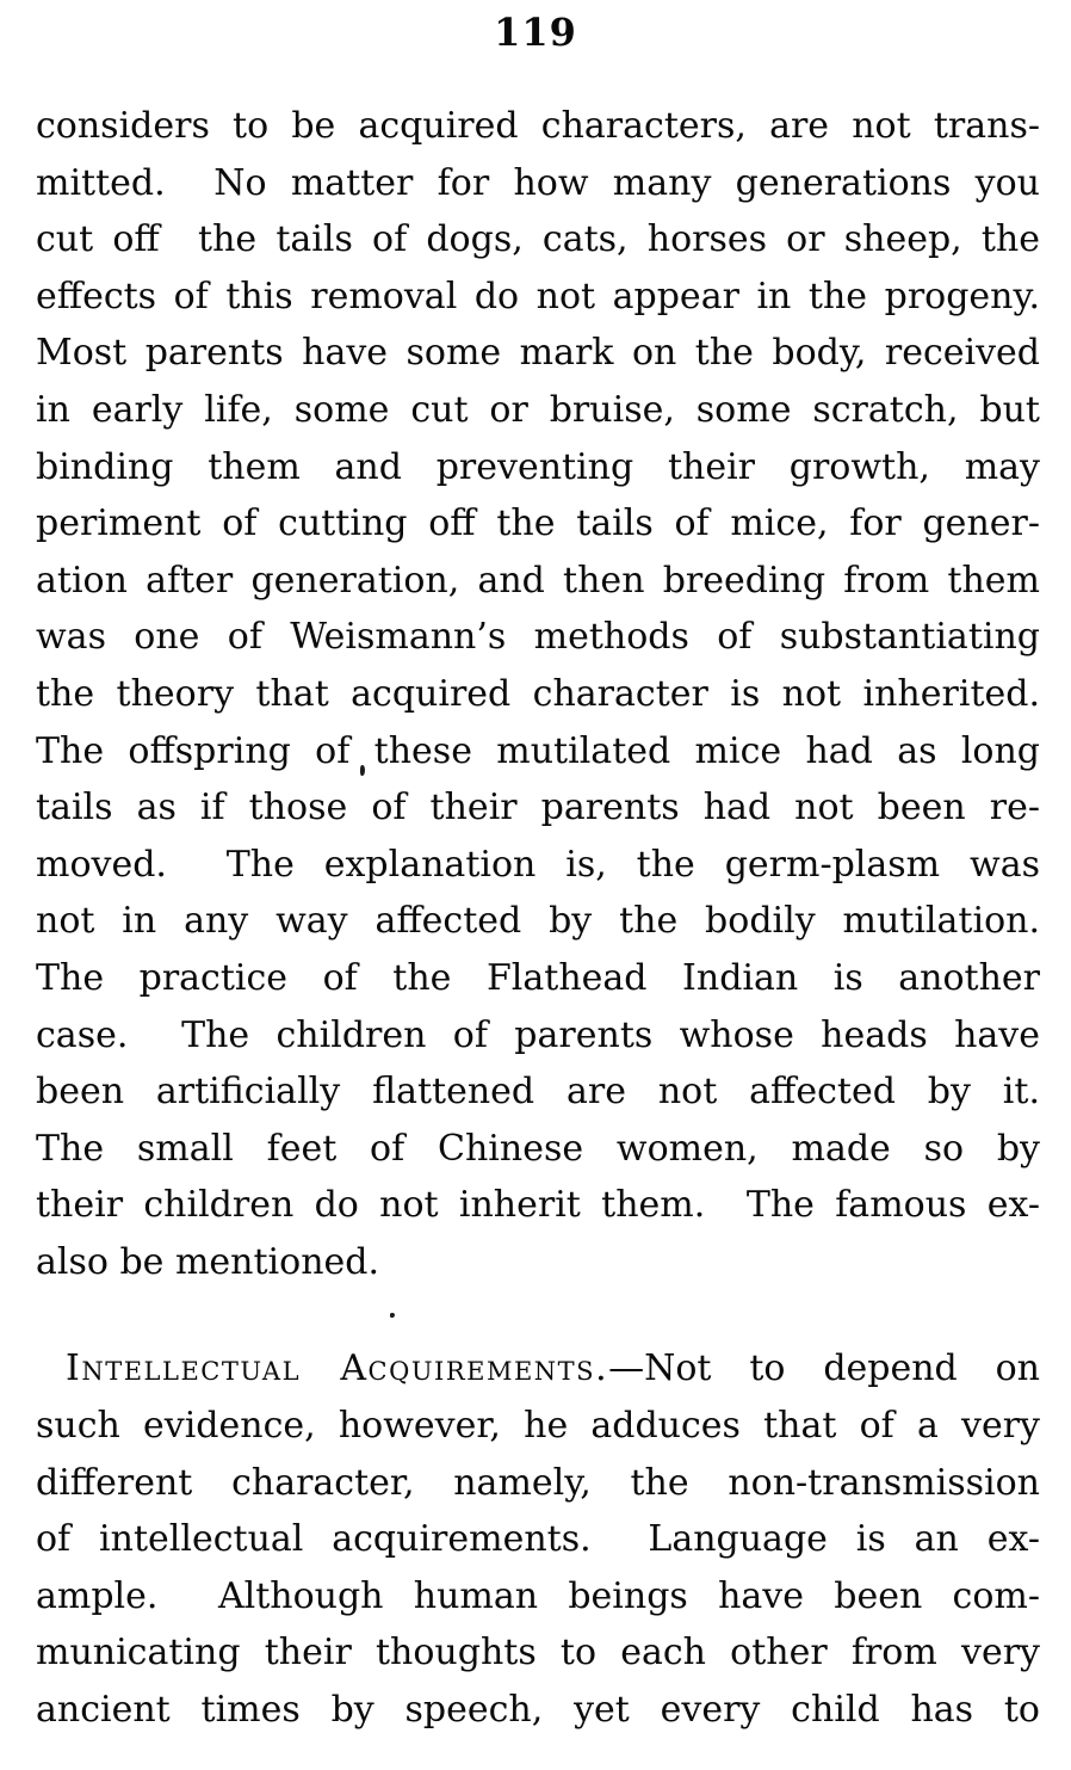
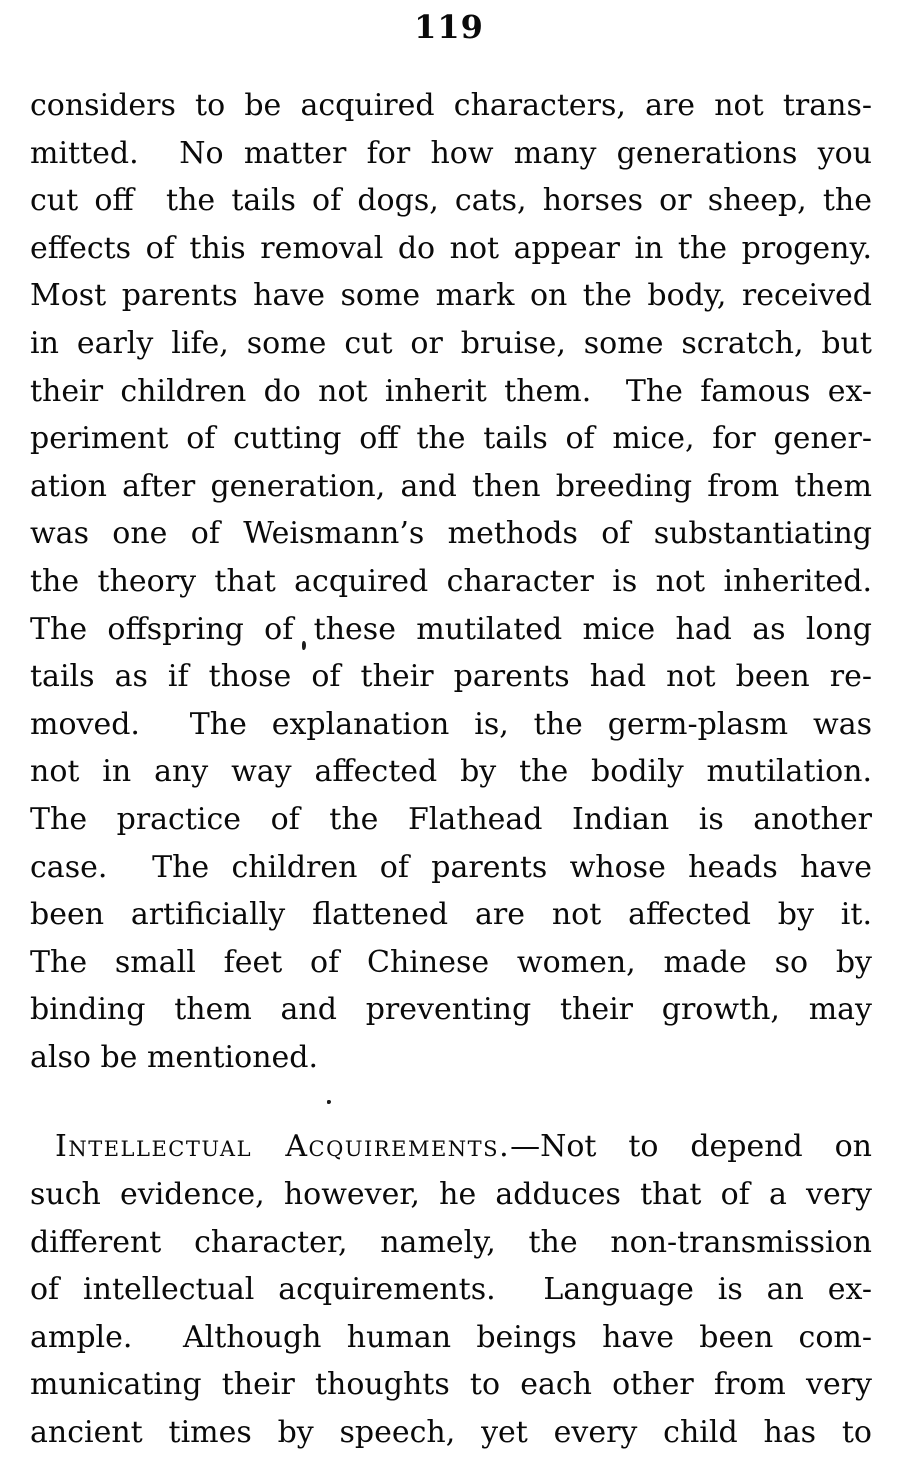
  119
  considers to be acquired characters, are not trans-
  mitted. No matter for how many generations you
  cut off the tails of dogs, cats, horses or sheep, the
  effects of this removal do not appear in the progeny.
  Most parents have some mark on the body, received
  in early life, some cut or bruise, some scratch, but
- binding them and preventing their growth, may
+ their children do not inherit them. The famous ex-
  periment of cutting off the tails of mice, for gener-
  ation after generation, and then breeding from them
  was one of Weismann’s methods of substantiating
  the theory that acquired character is not inherited.
  The offspring of these mutilated mice had as long
  tails as if those of their parents had not been re-
  moved. The explanation is, the germ-plasm was
  not in any way affected by the bodily mutilation.
  The practice of the Flathead Indian is another
  case. The children of parents whose heads have
  been artificially flattened are not affected by it.
  The small feet of Chinese women, made so by
- their children do not inherit them. The famous ex-
+ binding them and preventing their growth, may
  also be mentioned.
  Intellectual Acquirements.—Not to depend on
  such evidence, however, he adduces that of a very
  different character, namely, the non-transmission
  of intellectual acquirements. Language is an ex-
  ample. Although human beings have been com-
  municating their thoughts to each other from very
  ancient times by speech, yet every child has to
